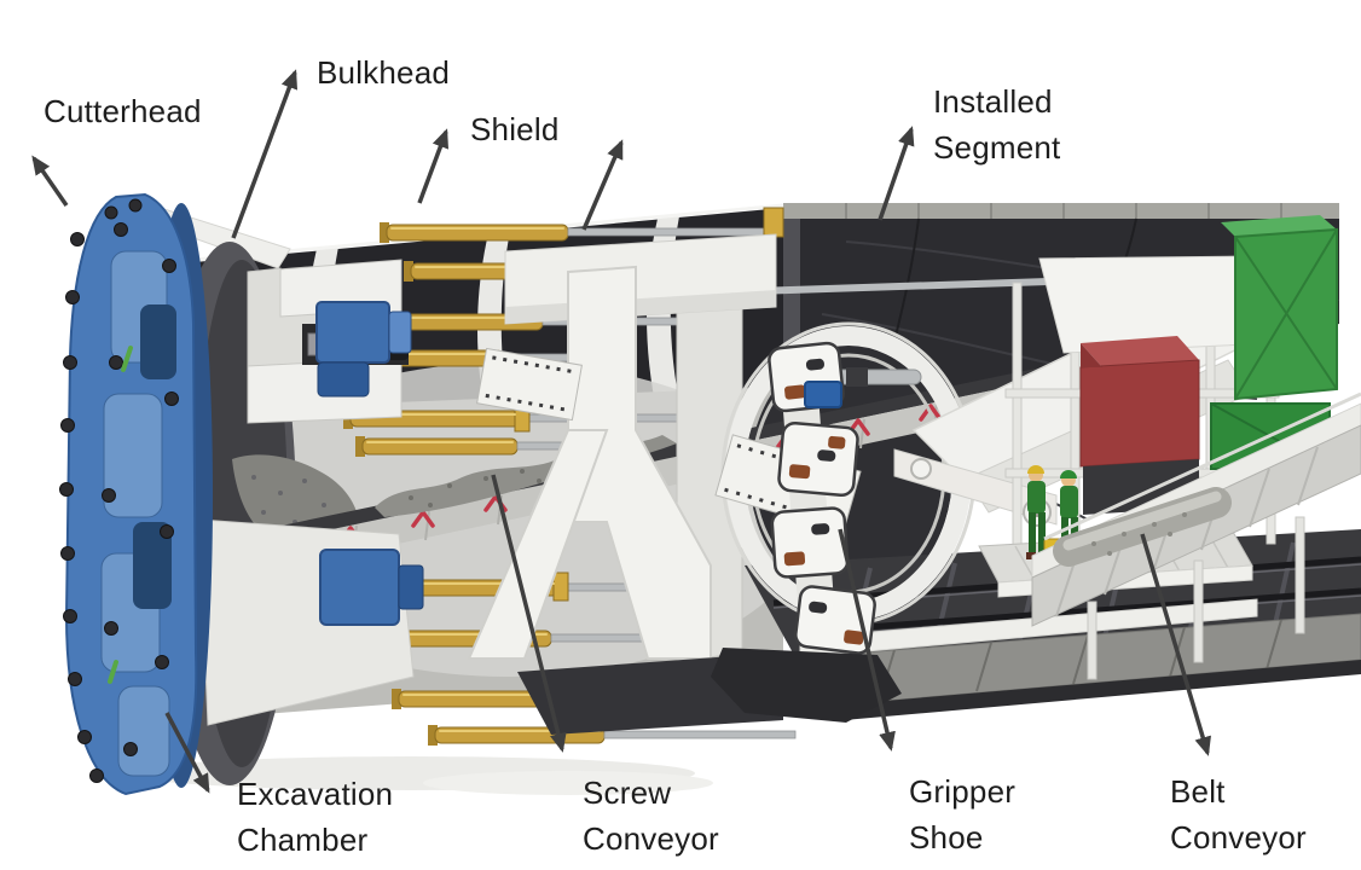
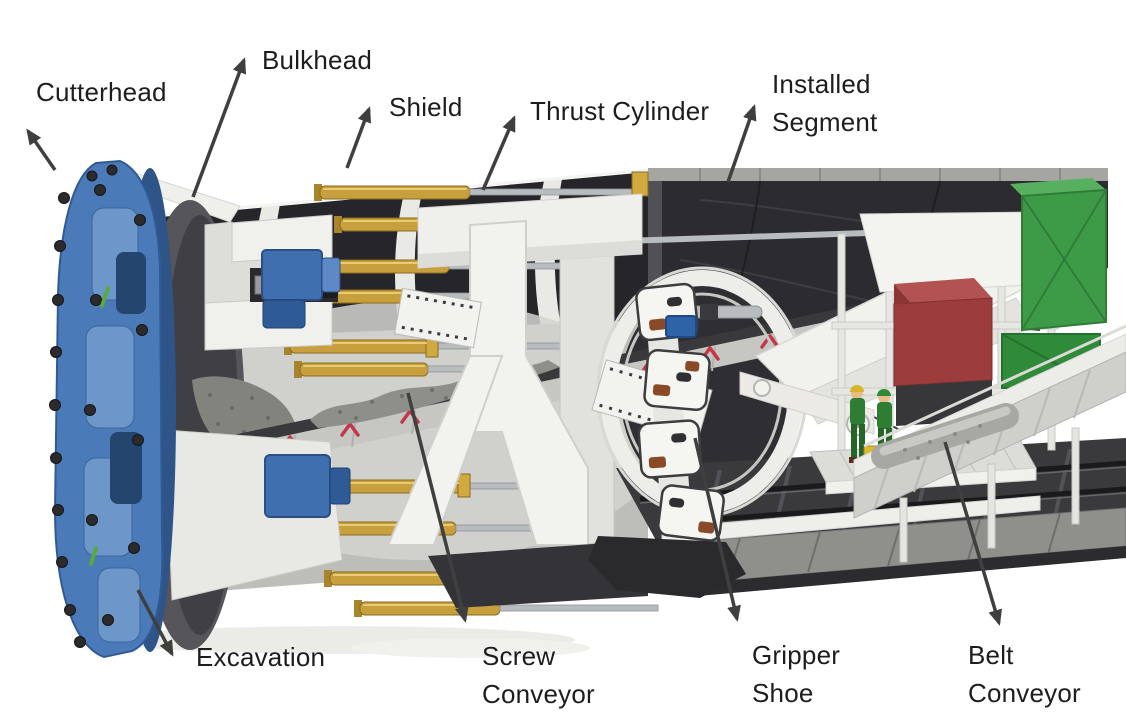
  Cutterhead
  Bulkhead
  Shield
+ Thrust Cylinder
  Installed
  Segment
  Excavation
- Chamber
  Screw
  Conveyor
  Gripper
  Shoe
  Belt
  Conveyor
